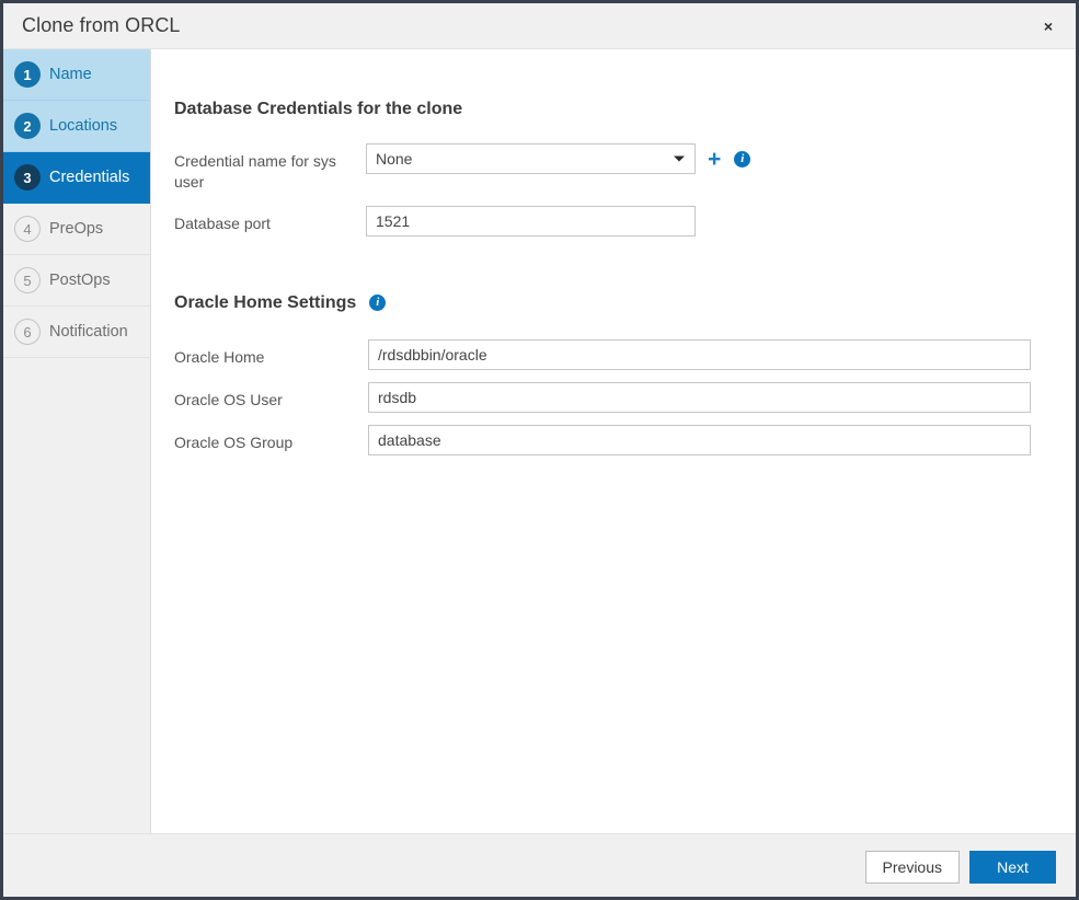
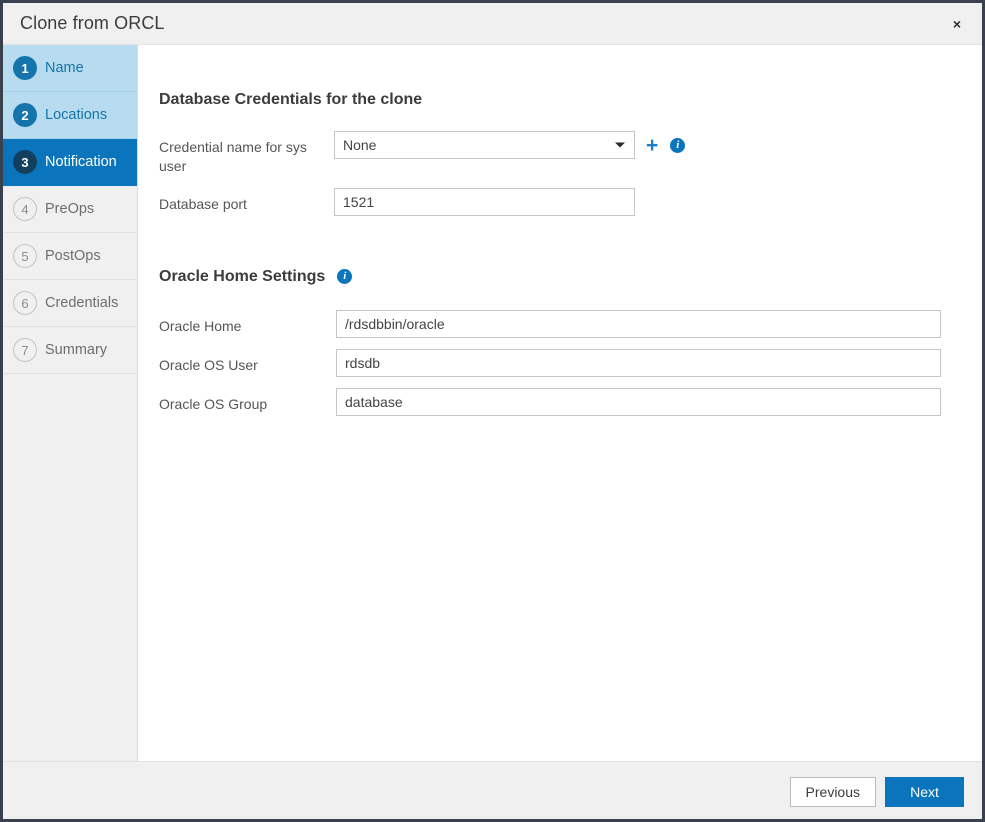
  Clone from ORCL
  ×
  1
  Name
  2
  Locations
  3
- Credentials
+ Notification
  4
  PreOps
  5
  PostOps
  6
- Notification
+ Credentials
+ 7
+ Summary
  Database Credentials for the clone
  Credential name for sys user
  None
  +
  i
  Database port
  1521
  Oracle Home Settings
  i
  Oracle Home
  /rdsdbbin/oracle
  Oracle OS User
  rdsdb
  Oracle OS Group
  database
  Previous
  Next
